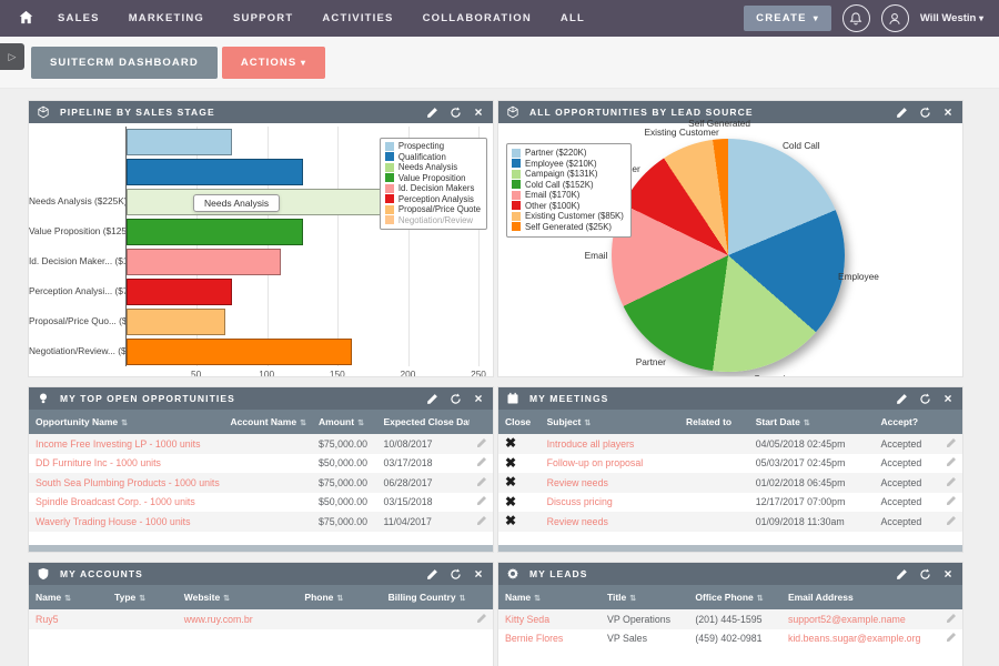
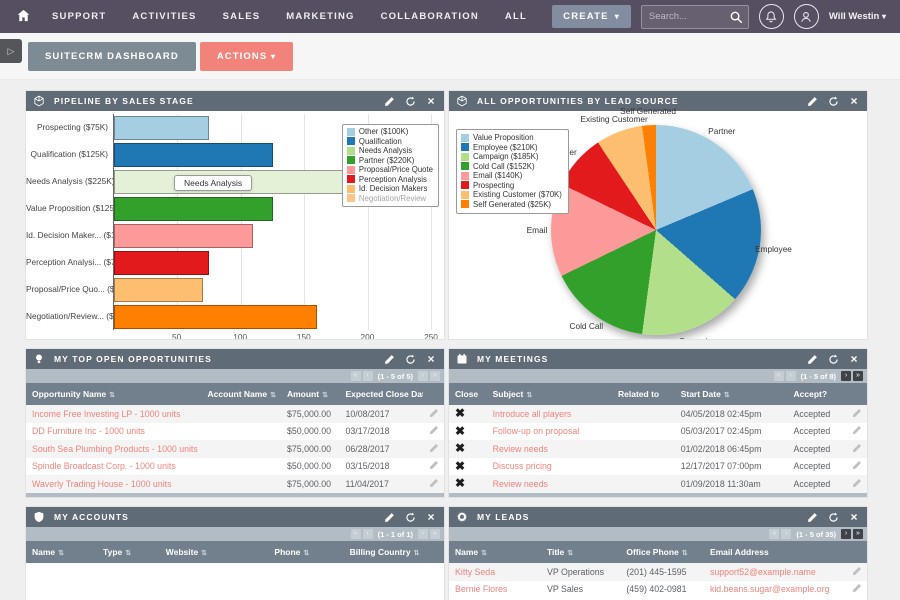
- SALES
+ SUPPORT
- MARKETING
+ ACTIVITIES
- SUPPORT
+ SALES
- ACTIVITIES
+ MARKETING
  COLLABORATION
  ALL
  CREATE
  ▾
+ Search...
  Will Westin ▾
  ▷
  SUITECRM DASHBOARD
  ACTIONS ▾
  PIPELINE BY SALES STAGE
  ×
+ Prospecting ($75K)
+ Qualification ($125K)
  Needs Analysis ($225K
  Value Proposition ($125
  Id. Decision Maker... ($
  Perception Analysi... ($
  Proposal/Price Quo... (
  Negotiation/Review... ($
  50
  100
  150
  200
  250
- Prospecting
+ Other ($100K)
  Qualification
  Needs Analysis
- Value Proposition
+ Partner ($220K)
- Id. Decision Makers
+ Proposal/Price Quote
  Perception Analysis
- Proposal/Price Quote
+ Id. Decision Makers
  Negotiation/Review
  Needs Analysis
  ALL OPPORTUNITIES BY LEAD SOURCE
  ×
- Cold Call
+ Partner
  Employee
- Partner
+ Cold Call
  Email
  Existing Customer
  Self Generated
- Partner ($220K)
+ Value Proposition
  Employee ($210K)
- Campaign ($131K)
+ Campaign ($185K)
  Cold Call ($152K)
- Email ($170K)
+ Email ($140K)
- Other ($100K)
+ Prospecting
- Existing Customer ($85K)
+ Existing Customer ($70K)
  Self Generated ($25K)
  MY TOP OPEN OPPORTUNITIES
  ×
+ (1 - 5 of 5)
  Opportunity Name
  Account Name
  Amount
  Expected Close Da
  Income Free Investing LP - 1000 units
  $75,000.00
  10/08/2017
  DD Furniture Inc - 1000 units
  $50,000.00
  03/17/2018
  South Sea Plumbing Products - 1000 units
  $75,000.00
  06/28/2017
  Spindle Broadcast Corp. - 1000 units
  $50,000.00
  03/15/2018
  Waverly Trading House - 1000 units
  $75,000.00
  11/04/2017
  MY MEETINGS
  ×
+ (1 - 5 of 8)
  Close
  Subject
  Related to
  Start Date
  Accept?
  ✖
  Introduce all players
  04/05/2018 02:45pm
  Accepted
  ✖
  Follow-up on proposal
  05/03/2017 02:45pm
  Accepted
  ✖
  Review needs
  01/02/2018 06:45pm
  Accepted
  ✖
  Discuss pricing
  12/17/2017 07:00pm
  Accepted
  ✖
  Review needs
  01/09/2018 11:30am
  Accepted
  MY ACCOUNTS
  ×
+ (1 - 1 of 1)
  Name
  Type
  Website
  Phone
  Billing Country
- Ruy5
- www.ruy.com.br
  MY LEADS
  ×
+ (1 - 5 of 35)
  Name
  Title
  Office Phone
  Email Address
  Kitty Seda
  VP Operations
  (201) 445-1595
  support52@example.name
  Bernie Flores
  VP Sales
  (459) 402-0981
  kid.beans.sugar@example.org
